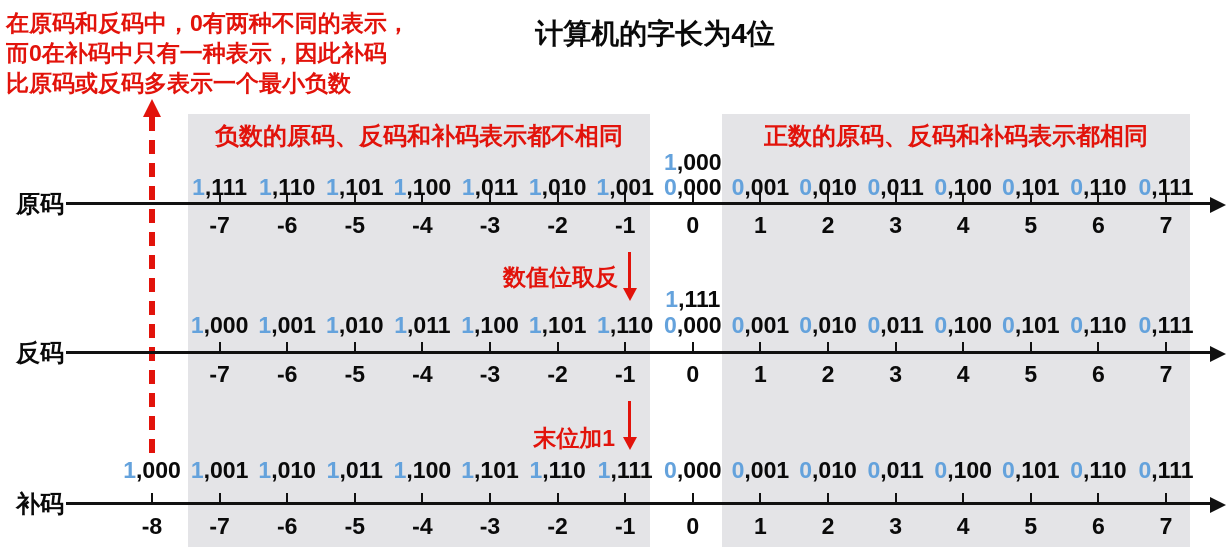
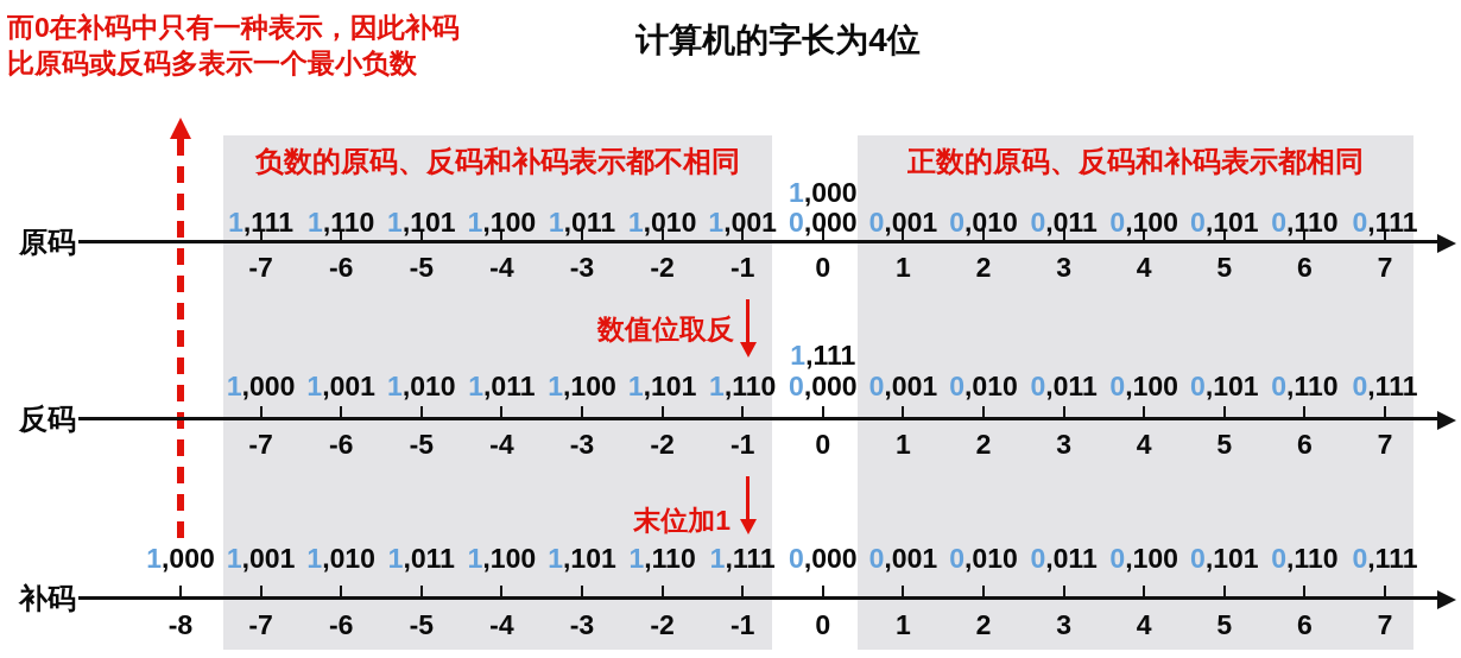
- 在原码和反码中，0有两种不同的表示，
  而0在补码中只有一种表示，因此补码
  比原码或反码多表示一个最小负数
  计算机的字长为4位
  负数的原码、反码和补码表示都不相同
  正数的原码、反码和补码表示都相同
  原码
  反码
  补码
  数值位取反
  末位加1
  1,111
  -7
  1,110
  -6
  1,101
  -5
  1,100
  -4
  1,011
  -3
  1,010
  -2
  1,001
  -1
  0,000
  0
  0,001
  1
  0,010
  2
  0,011
  3
  0,100
  4
  0,101
  5
  0,110
  6
  0,111
  7
  1,000
  1,000
  -7
  1,001
  -6
  1,010
  -5
  1,011
  -4
  1,100
  -3
  1,101
  -2
  1,110
  -1
  0,000
  0
  0,001
  1
  0,010
  2
  0,011
  3
  0,100
  4
  0,101
  5
  0,110
  6
  0,111
  7
  1,111
  1,000
  -8
  1,001
  -7
  1,010
  -6
  1,011
  -5
  1,100
  -4
  1,101
  -3
  1,110
  -2
  1,111
  -1
  0,000
  0
  0,001
  1
  0,010
  2
  0,011
  3
  0,100
  4
  0,101
  5
  0,110
  6
  0,111
  7
